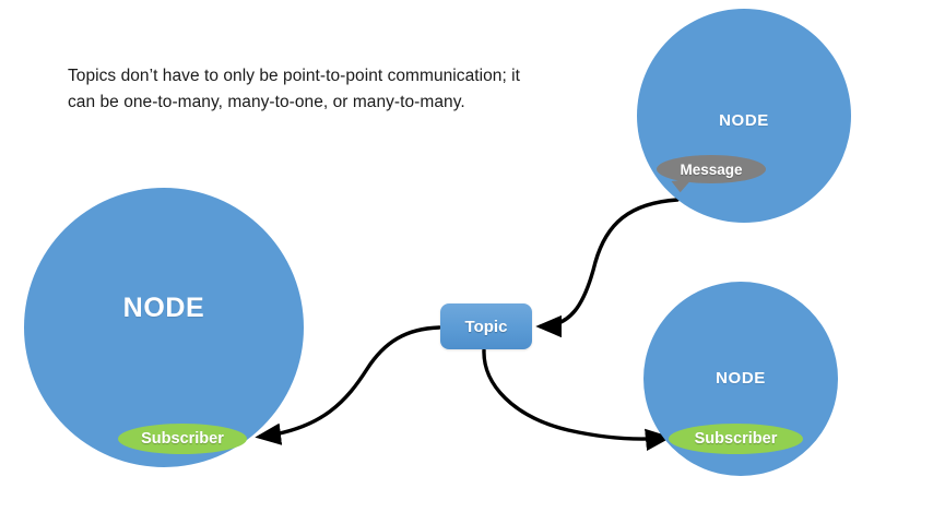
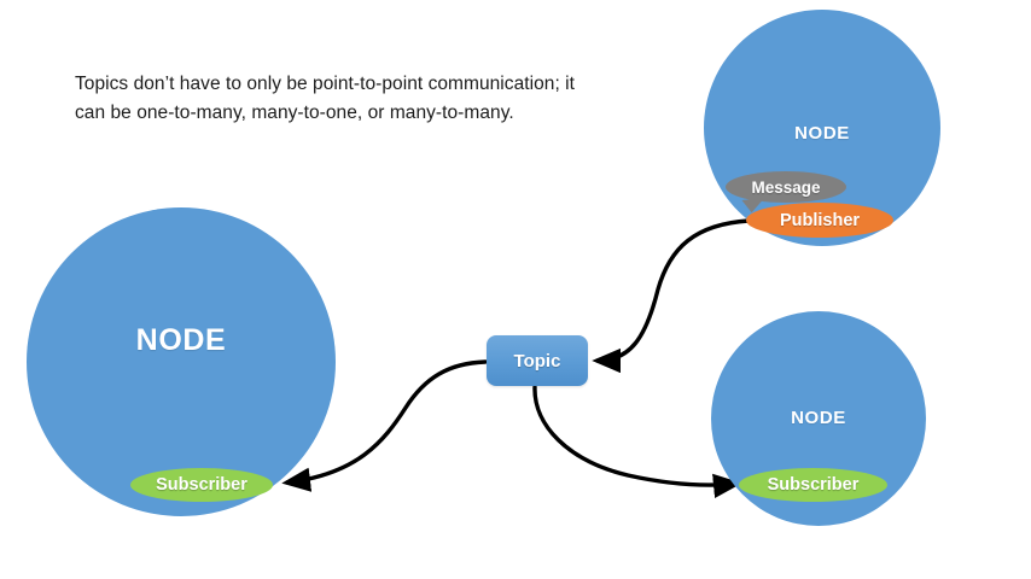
  Topics don’t have to only be point-to-point communication; it
  can be one-to-many, many-to-one, or many-to-many.
  NODE
  Subscriber
  NODE
  Message
+ Publisher
  NODE
  Subscriber
  Topic
